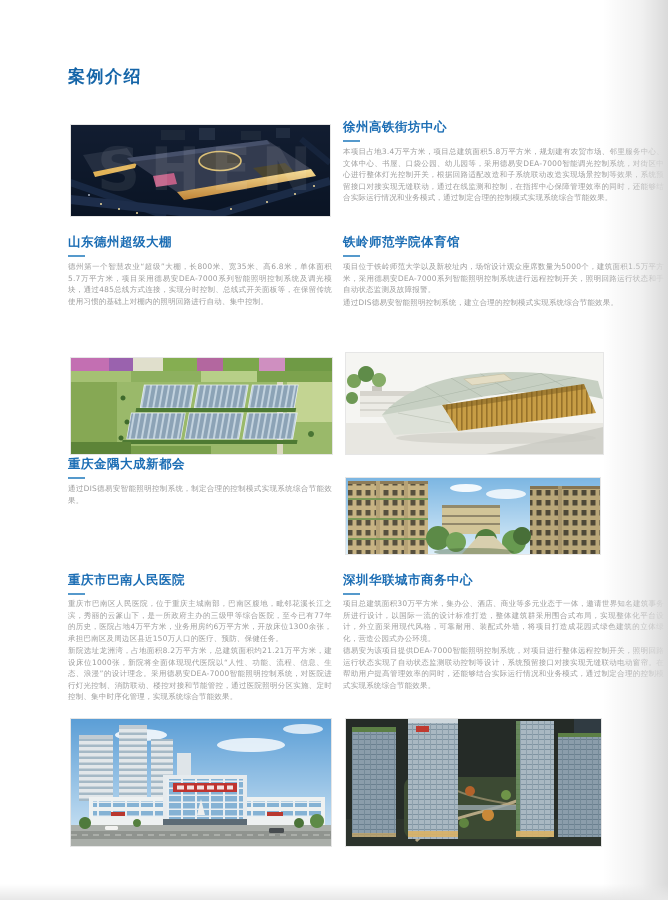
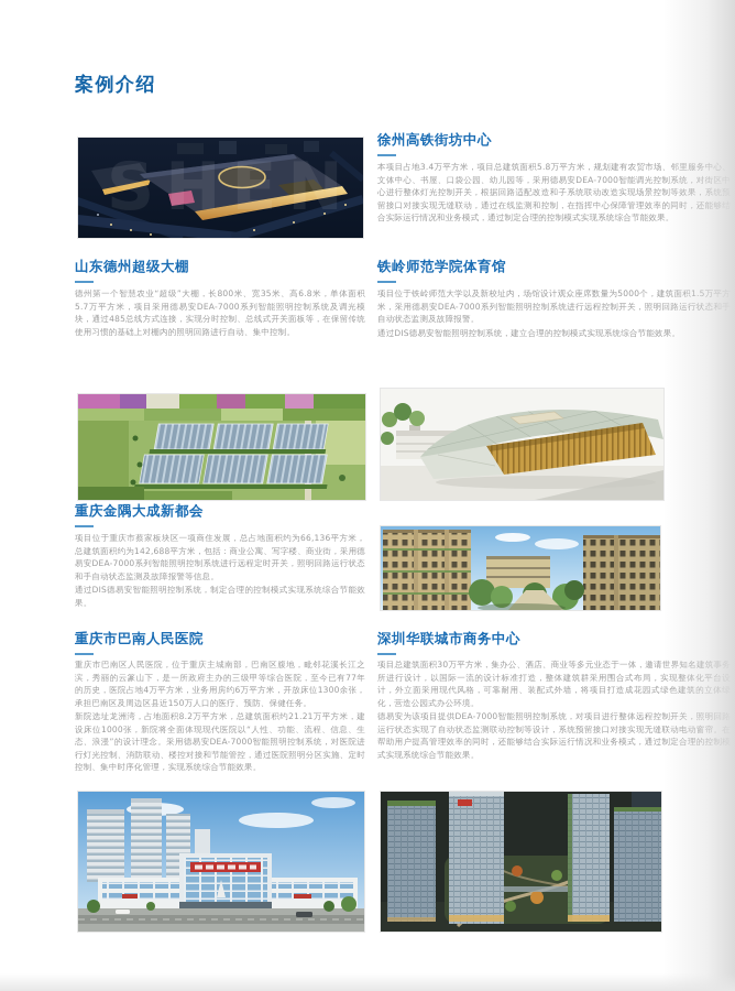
  案例介绍
  SHEN
  山东德州超级大棚
  德州第一个智慧农业“超级”大棚，长800米、宽35米、高6.8米，单体面积5.7万平方米，项目采用德易安DEA-7000系列智能照明控制系统及调光模块，通过485总线方式连接，实现分时控制、总线式开关面板等，在保留传统使用习惯的基础上对棚内的照明回路进行自动、集中控制。
  重庆金隅大成新都会
+ 项目位于重庆市蔡家板块区一项商住发展，总占地面积约为66,136平方米，总建筑面积约为142,688平方米，包括：商业公寓、写字楼、商业街，采用德易安DEA-7000系列智能照明控制系统进行远程定时开关，照明回路运行状态和手自动状态监测及故障报警等信息。
  通过DIS德易安智能照明控制系统，制定合理的控制模式实现系统综合节能效果。
  重庆市巴南人民医院
  重庆市巴南区人民医院，位于重庆主城南部，巴南区腹地，毗邻花溪长江之滨，秀丽的云篆山下，是一所政府主办的三级甲等综合医院，至今已有77年的历史，医院占地4万平方米，业务用房约6万平方米，开放床位1300余张，承担巴南区及周边区县近150万人口的医疗、预防、保健任务。
  新院选址龙洲湾，占地面积8.2万平方米，总建筑面积约21.21万平方米，建设床位1000张，新院将全面体现现代医院以“人性、功能、流程、信息、生态、浪漫”的设计理念。采用德易安DEA-7000智能照明控制系统，对医院进行灯光控制、消防联动、楼控对接和节能管控，通过医院照明分区实施、定时控制、集中时序化管理，实现系统综合节能效果。
  徐州高铁街坊中心
  本项目占地3.4万平方米，项目总建筑面积5.8万平方米，规划建有农贸市场文体中心、书屋、口袋公园、幼儿园等，采用德易安DEA-7000智能调光控心进行整体灯光控制开关，根据回路适配改造和子系统联动改造实现场景控留接口对接实现无缝联动，通过在线监测和控制，在指挥中心保障管理效率合实际运行情况和业务模式，通过制定合理的控制模式实现系统综合节能效果
  铁岭师范学院体育馆
  项目位于铁岭师范大学以及新校址内，场馆设计观众座席数量为5000个，建米，采用德易安DEA-7000系列智能照明控制系统进行远程控制开关，照明自动状态监测及故障报警。
  通过DIS德易安智能照明控制系统，建立合理的控制模式实现系统综合节能效
  深圳华联城市商务中心
  项目总建筑面积30万平方米，集办公、酒店、商业等多元业态于一体，邀请所进行设计，以国际一流的设计标准打造，整体建筑群采用围合式布局，计，外立面采用现代风格，可靠耐用、装配式外墙，将项目打造成花园式化，营造公园式办公环境。
  德易安为该项目提供DEA-7000智能照明控制系统，对项目进行整体远程控运行状态实现了自动状态监测联动控制等设计，系统预留接口对接实现无缝帮助用户提高管理效率的同时，还能够结合实际运行情况和业务模式，通过式实现系统综合节能效果。
